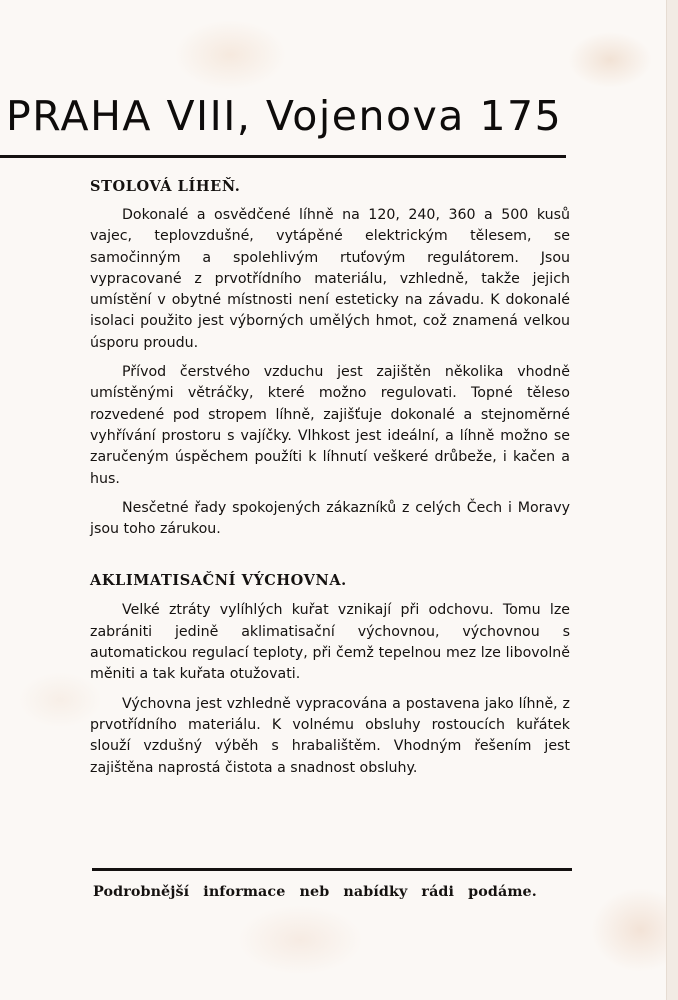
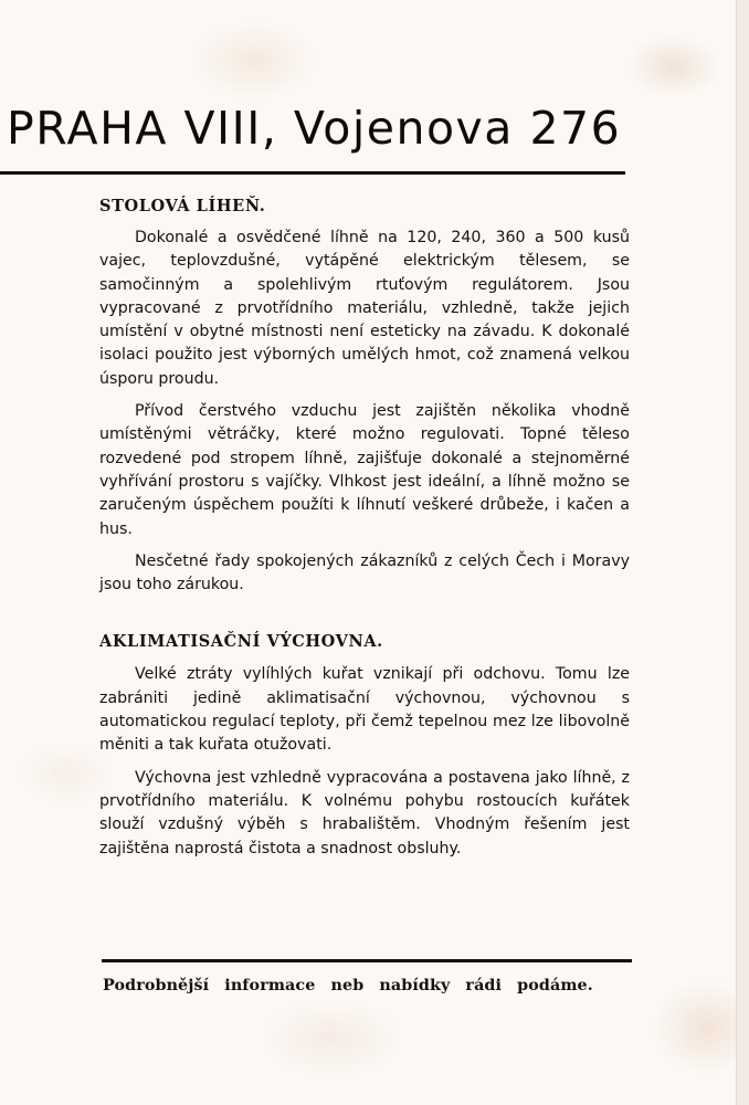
- PRAHA VIII, Vojenova 175
+ PRAHA VIII, Vojenova 276
  STOLOVÁ LÍHEŇ.
  Dokonalé a osvědčené líhně na 120, 240, 360 a 500 kusů vajec, teplovzdušné, vytápěné elektrickým tělesem, se samočinným a spolehlivým rtuťovým regulátorem. Jsou vypracované z prvotřídního materiálu, vzhledně, takže jejich umístění v obytné místnosti není esteticky na závadu. K dokonalé isolaci použito jest výborných umělých hmot, což znamená velkou úsporu proudu.
  Přívod čerstvého vzduchu jest zajištěn několika vhodně umístěnými větráčky, které možno regulovati. Topné těleso rozvedené pod stropem líhně, zajišťuje dokonalé a stejnoměrné vyhřívání prostoru s vajíčky. Vlhkost jest ideální, a líhně možno se zaručeným úspěchem použíti k líhnutí veškeré drůbeže, i kačen a hus.
  Nesčetné řady spokojených zákazníků z celých Čech i Moravy jsou toho zárukou.
  AKLIMATISAČNÍ VÝCHOVNA.
  Velké ztráty vylíhlých kuřat vznikají při odchovu. Tomu lze zabrániti jedině aklimatisační výchovnou, výchovnou s automatickou regulací teploty, při čemž tepelnou mez lze libovolně měniti a tak kuřata otužovati.
- Výchovna jest vzhledně vypracována a postavena jako líhně, z prvotřídního materiálu. K volnému obsluhy rostoucích kuřátek slouží vzdušný výběh s hrabalištěm. Vhodným řešením jest zajištěna naprostá čistota a snadnost obsluhy.
+ Výchovna jest vzhledně vypracována a postavena jako líhně, z prvotřídního materiálu. K volnému pohybu rostoucích kuřátek slouží vzdušný výběh s hrabalištěm. Vhodným řešením jest zajištěna naprostá čistota a snadnost obsluhy.
  Podrobnější informace neb nabídky rádi podáme.
